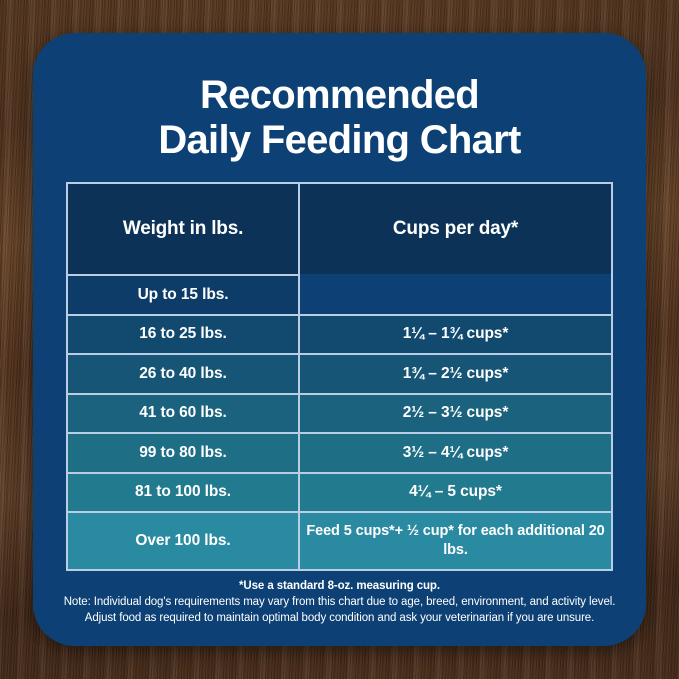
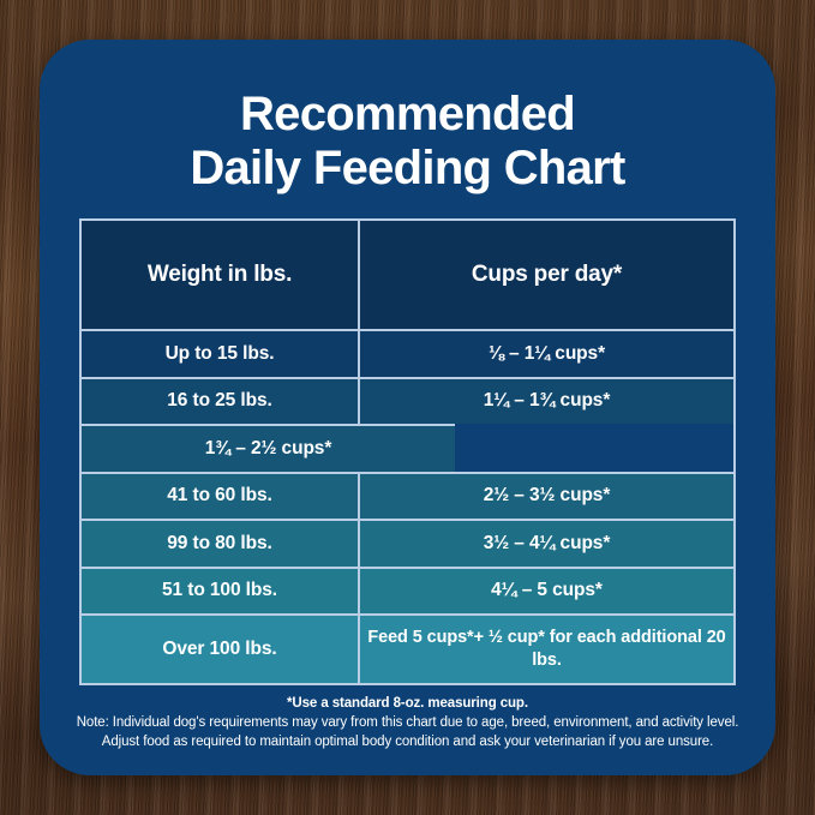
  Recommended
  Daily Feeding Chart
  Weight in lbs.
  Cups per day*
  Up to 15 lbs.
+ ⅛ – 1¼ cups*
  16 to 25 lbs.
  1¼ – 1¾ cups*
- 26 to 40 lbs.
  1¾ – 2½ cups*
  41 to 60 lbs.
  2½ – 3½ cups*
  99 to 80 lbs.
  3½ – 4¼ cups*
- 81 to 100 lbs.
+ 51 to 100 lbs.
  4¼ – 5 cups*
  Over 100 lbs.
  Feed 5 cups*+ ½ cup* for each additional 20 lbs.
  *Use a standard 8-oz. measuring cup.
  Note: Individual dog's requirements may vary from this chart due to age, breed, environment, and activity level.
  Adjust food as required to maintain optimal body condition and ask your veterinarian if you are unsure.
